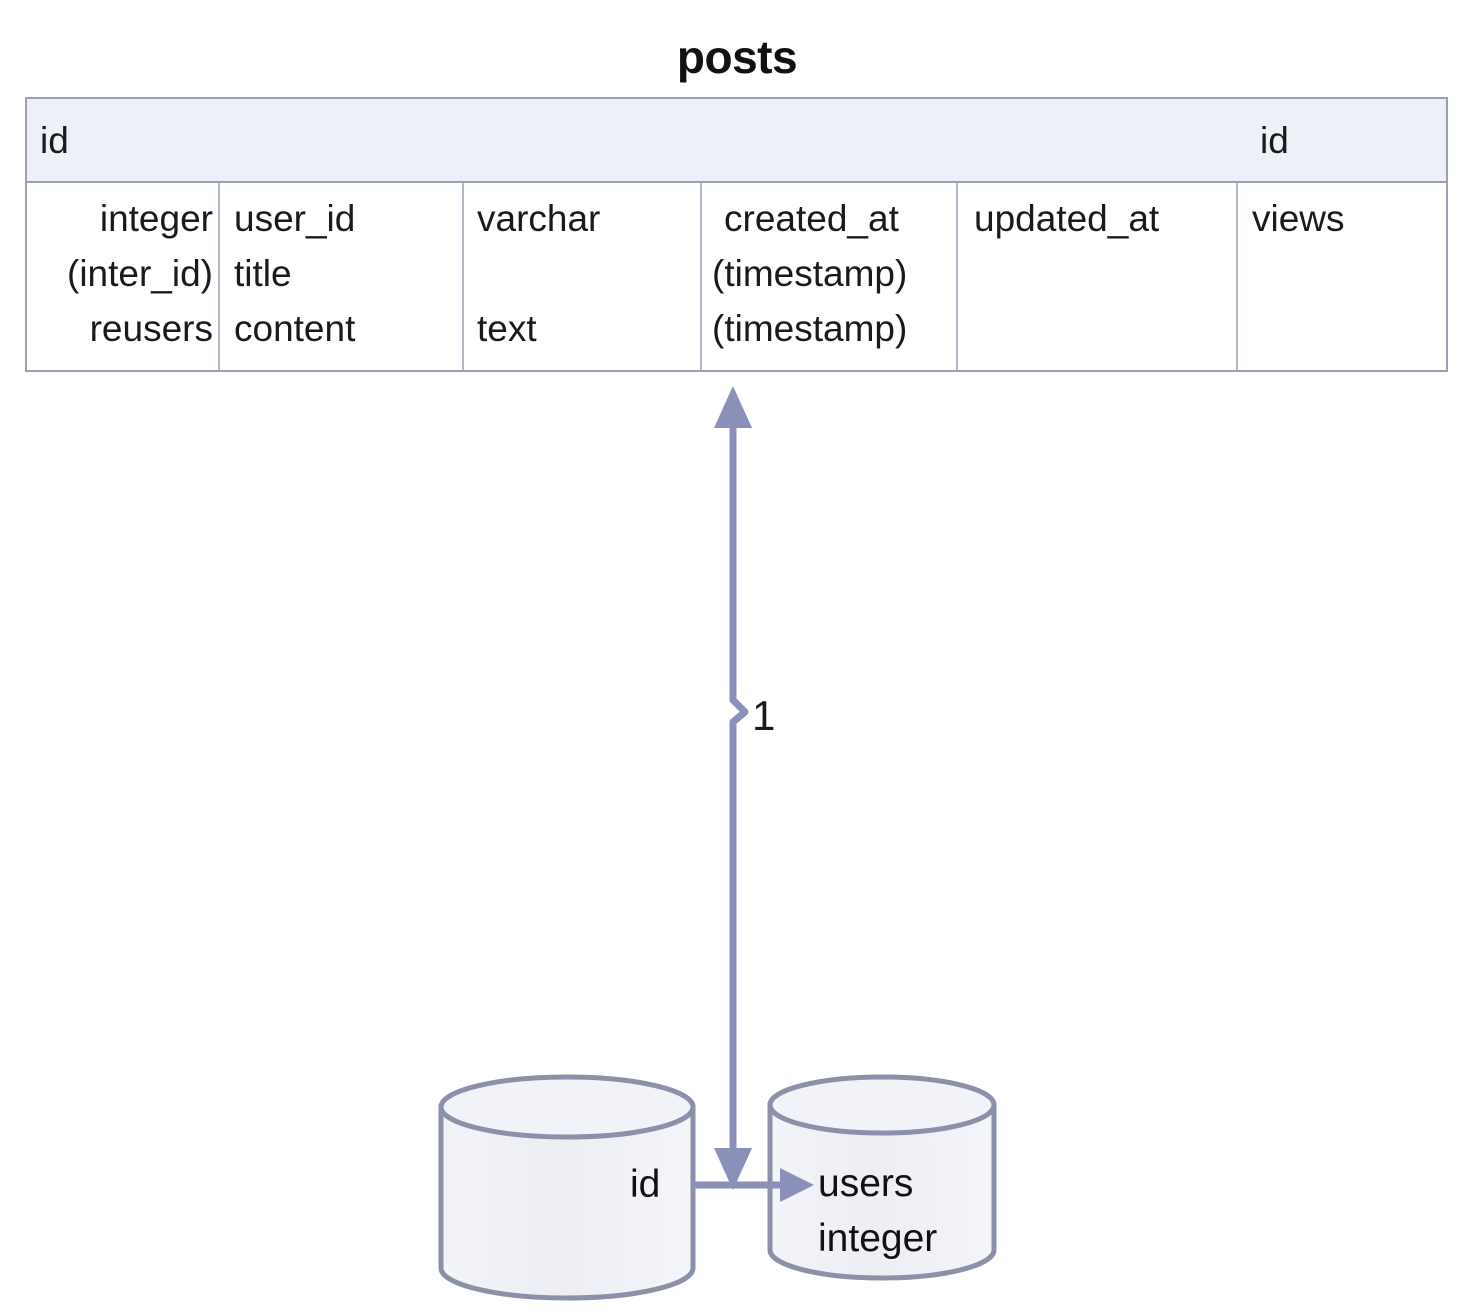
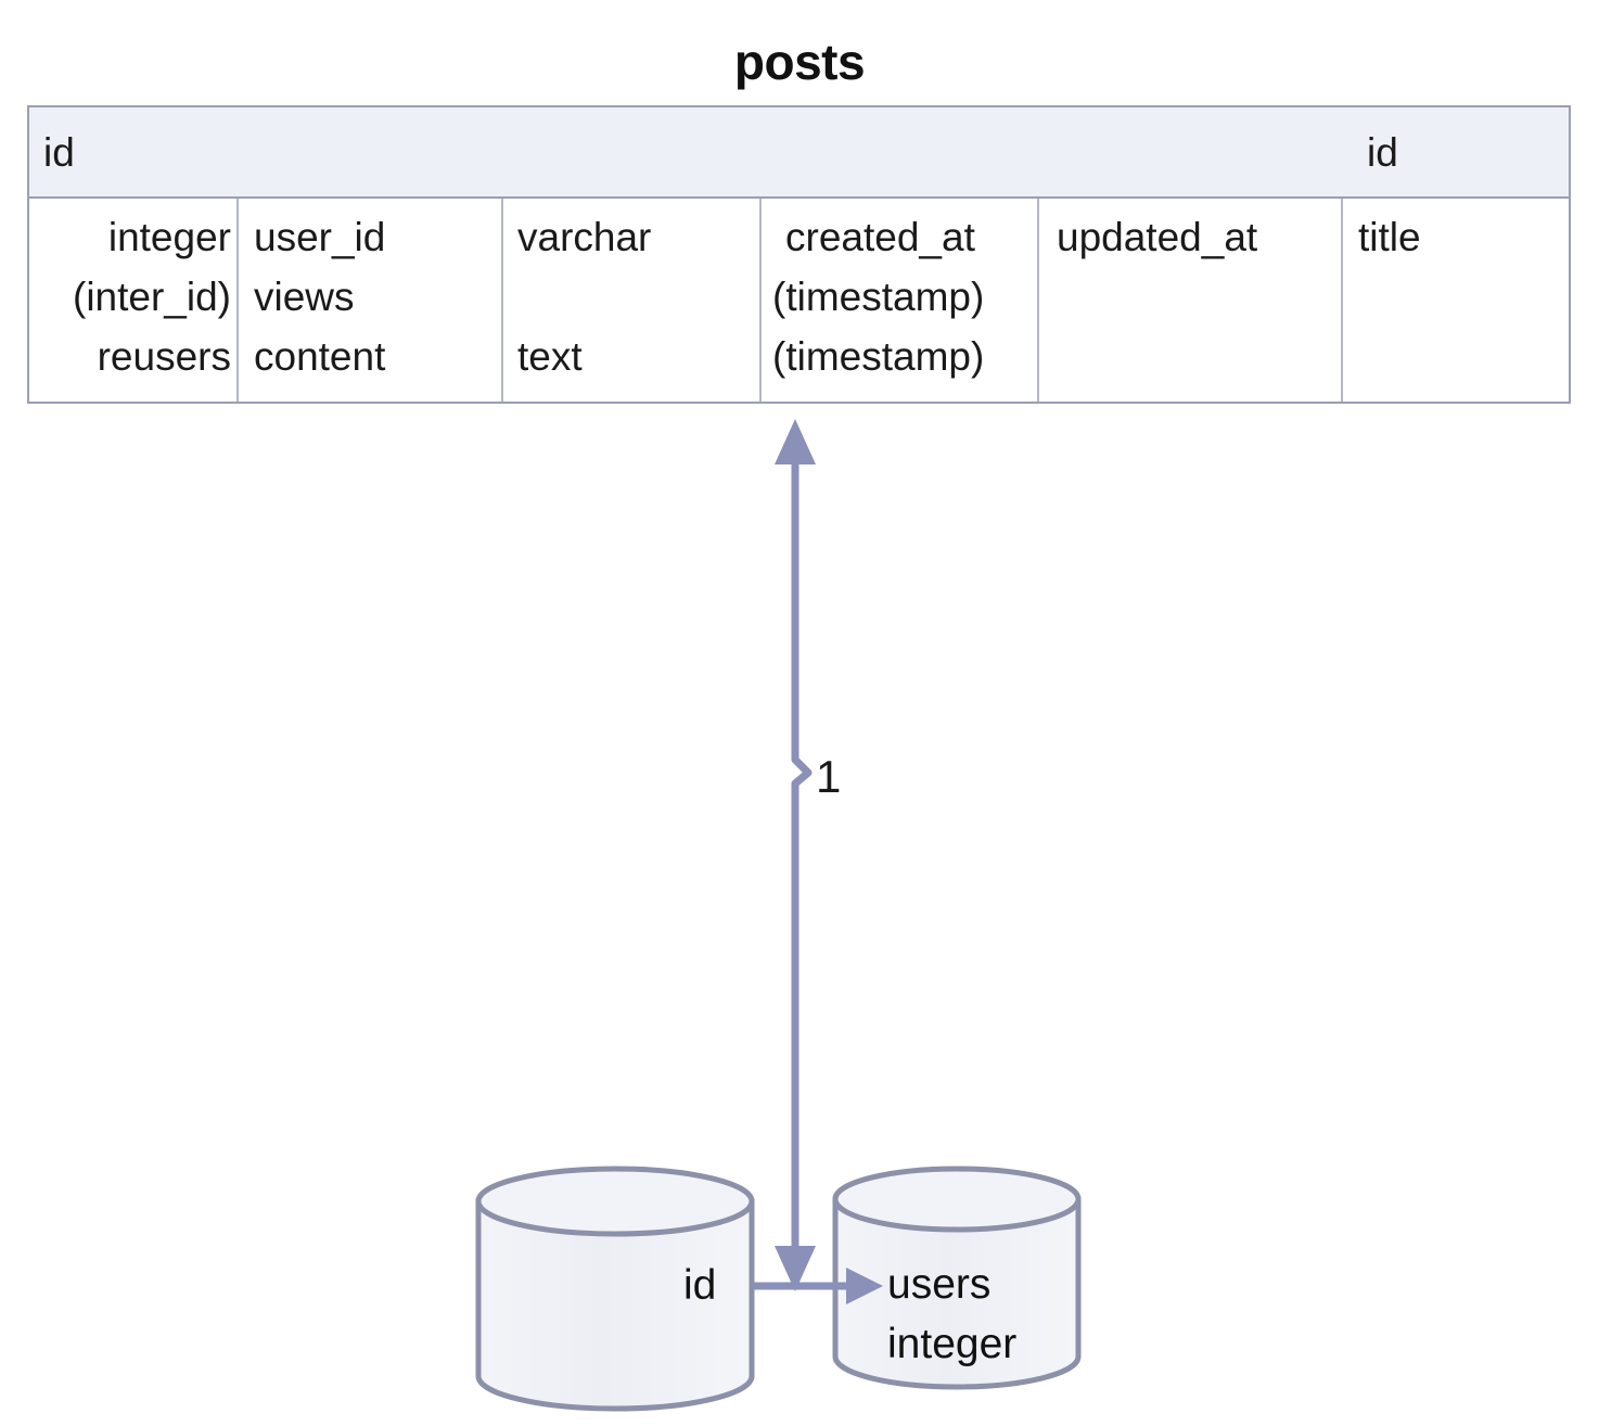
  posts
  id
  id
  integer
  (inter_id)
  reusers
  user_id
- title
+ views
  content
  varchar
  text
  created_at
  (timestamp)
  (timestamp)
  updated_at
- views
+ title
  1
  id
  users
  integer
